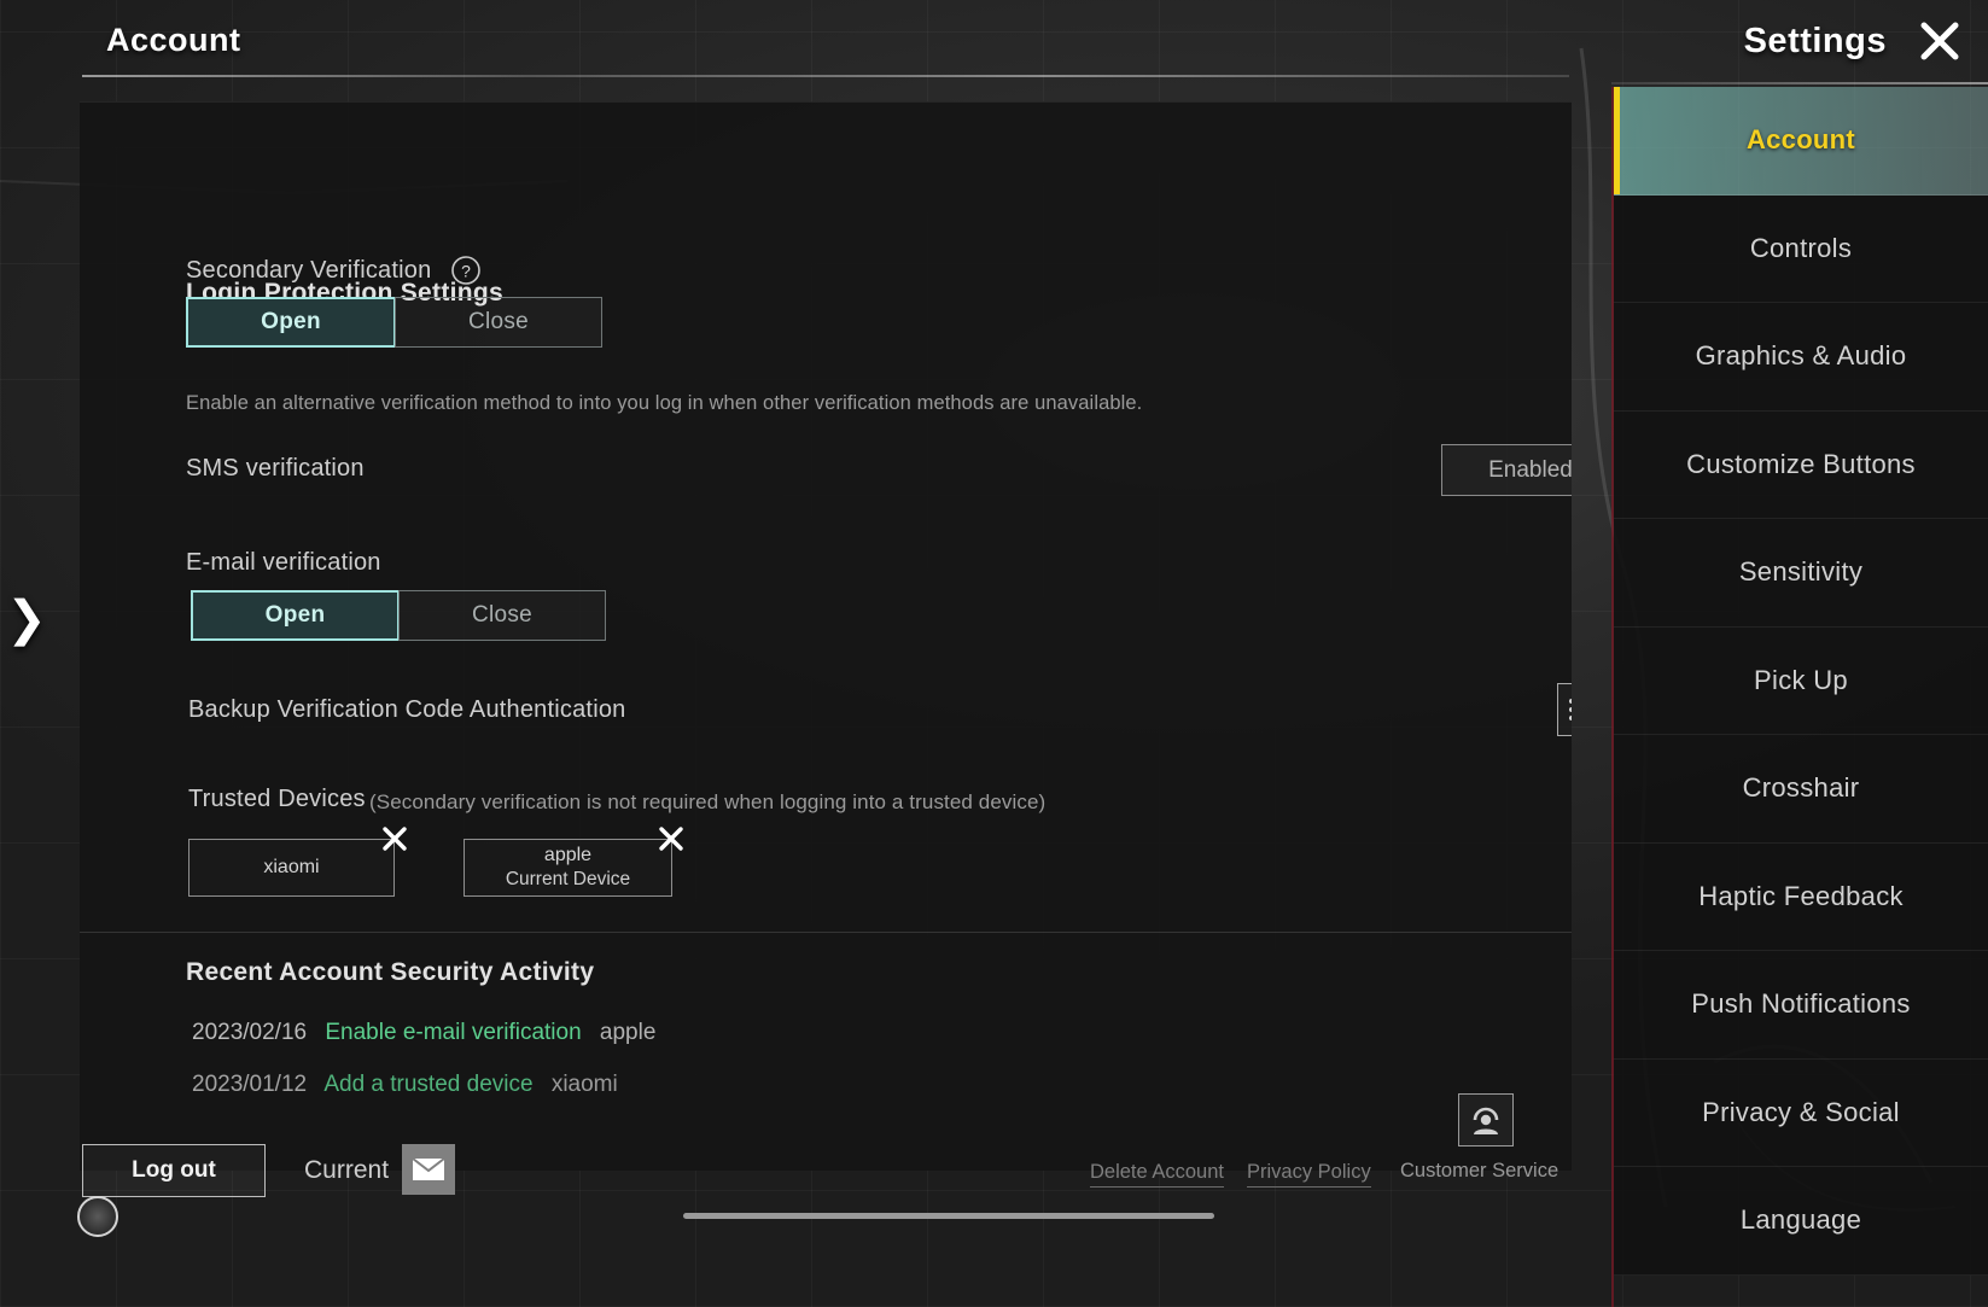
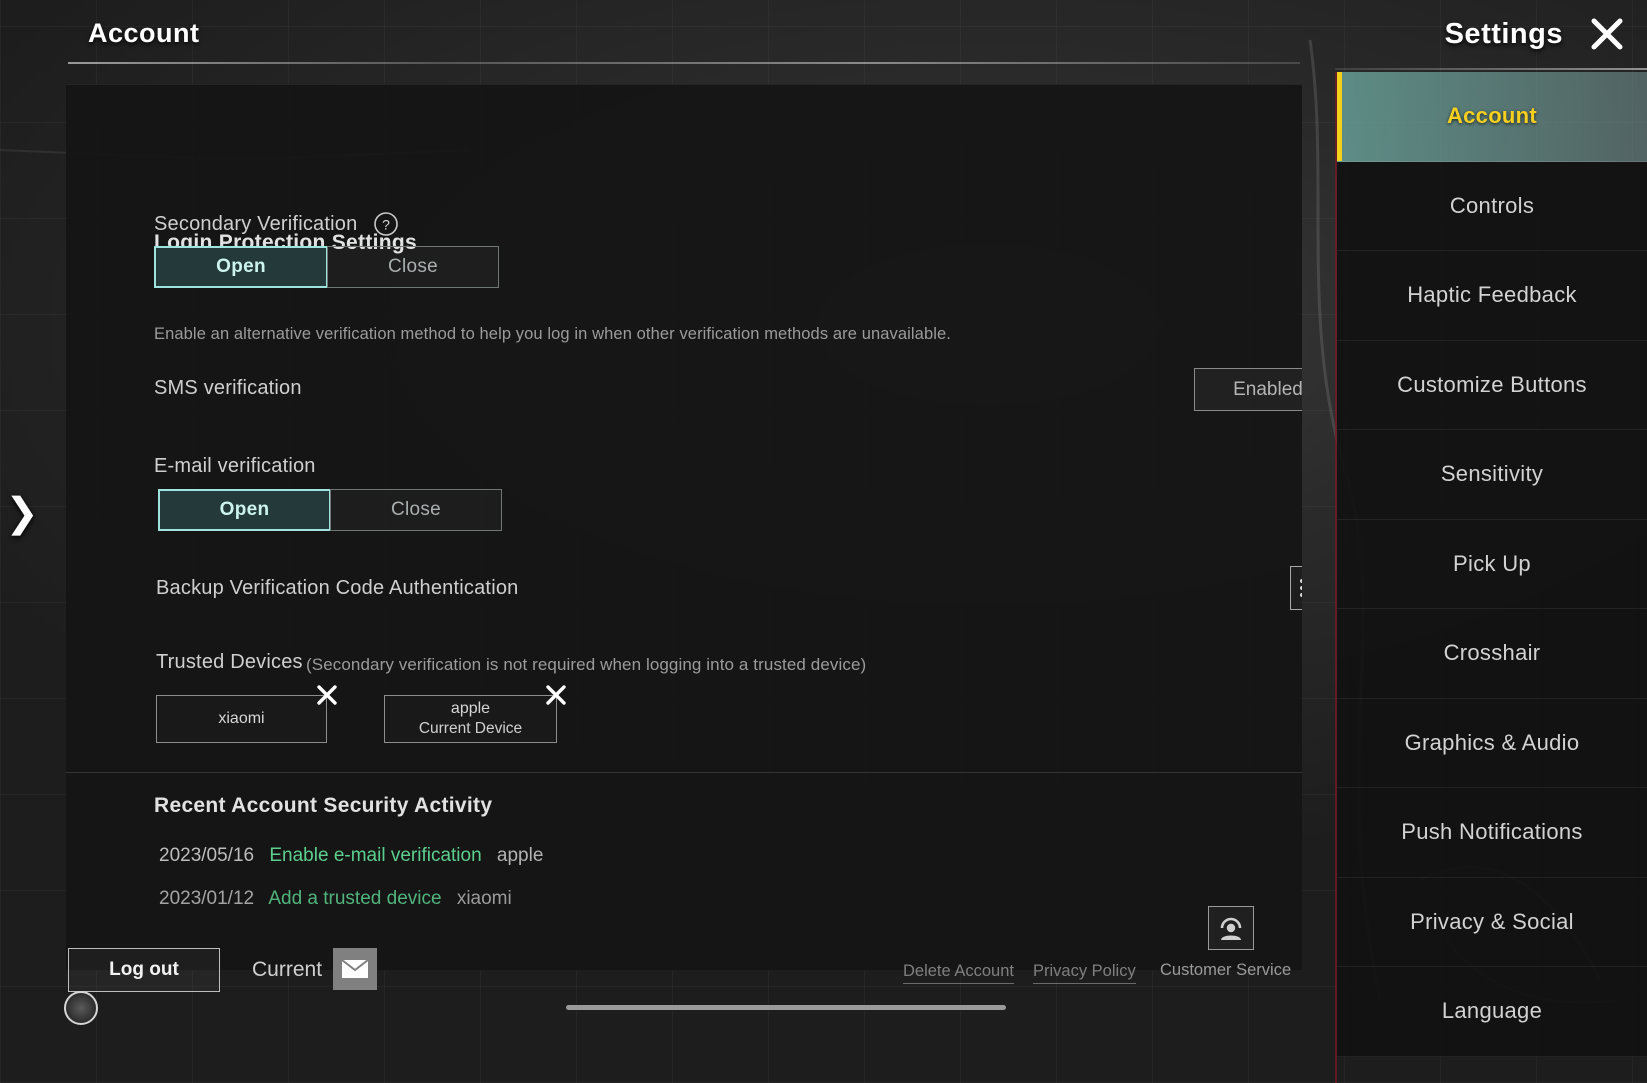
  Account
  Login Protection Settings
  Secondary Verification
  ?
  Open
  Close
- Enable an alternative verification method to into you log in when other verification methods are unavailable.
+ Enable an alternative verification method to help you log in when other verification methods are unavailable.
  SMS verification
  Enabled
  E-mail verification
  Open
  Close
  Backup Verification Code Authentication
  Trusted Devices
  (Secondary verification is not required when logging into a trusted device)
  xiaomi
  apple
  Current Device
  Recent Account Security Activity
- 2023/02/16 Enable e-mail verification apple
+ 2023/05/16 Enable e-mail verification apple
  2023/01/12 Add a trusted device xiaomi
  Log out
  Current
  Delete Account
  Privacy Policy
  Customer Service
  ❯
  Settings
  Account
  Controls
- Graphics & Audio
+ Haptic Feedback
  Customize Buttons
  Sensitivity
  Pick Up
  Crosshair
- Haptic Feedback
+ Graphics & Audio
  Push Notifications
  Privacy & Social
  Language
